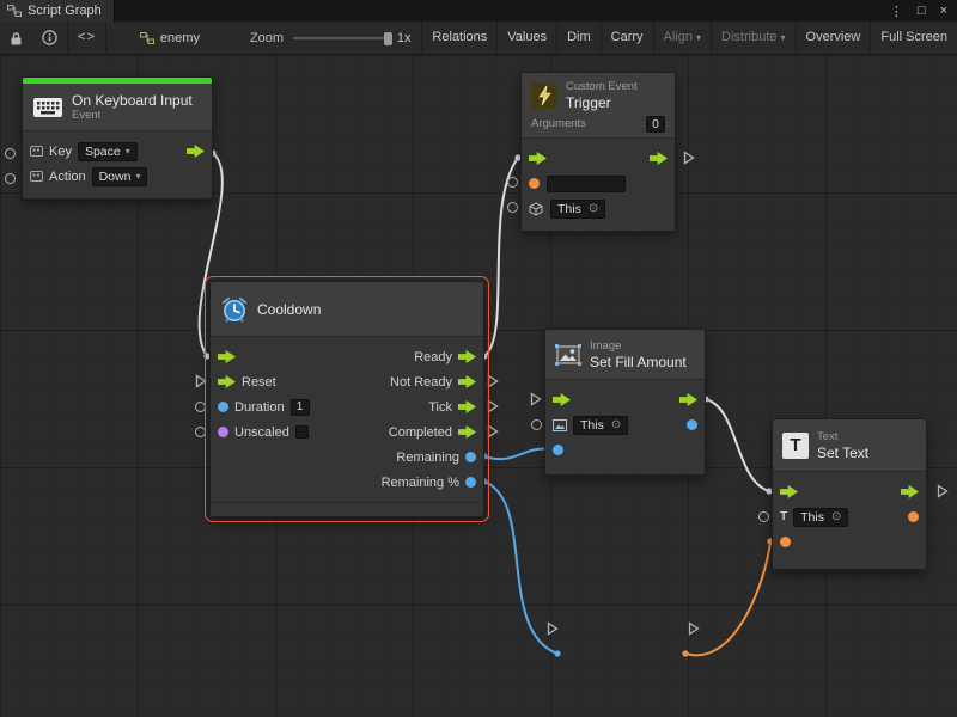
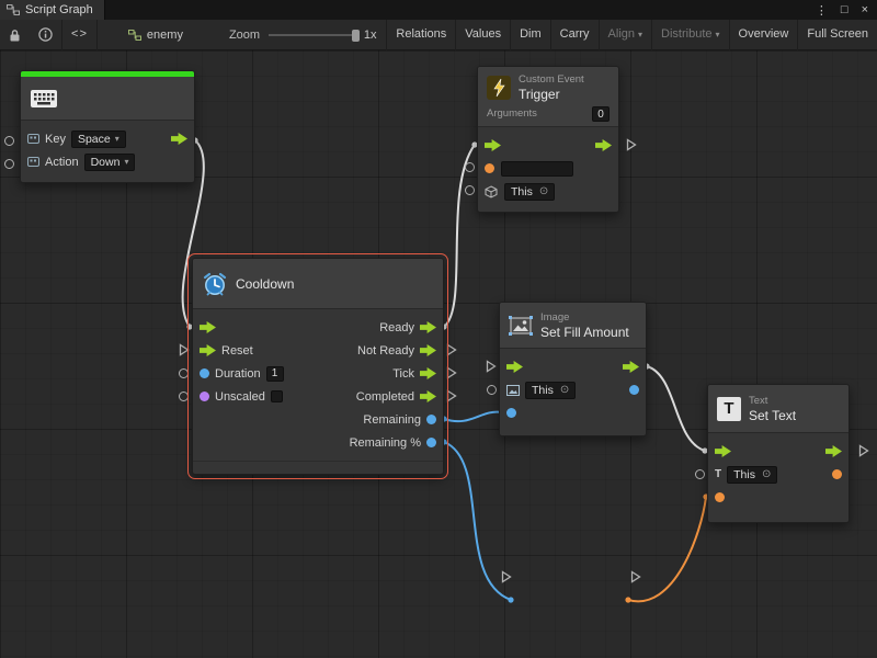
  Script Graph
  ⋮
  □
  ×
  <>
  enemy
  Zoom
  1x
  Relations
  Values
  Dim
  Carry
  Align ▾
  Distribute ▾
  Overview
  Full Screen
- On Keyboard Input
- Event
  Key
  Space
  ▾
  Action
  Down
  ▾
  Custom Event
  Trigger
  Arguments
  0
  This
  ⊙
  Cooldown
  Ready
  Reset
  Not Ready
  Duration
  1
  Tick
  Unscaled
  Completed
  Remaining
  Remaining %
  Image
  Set Fill Amount
  This
  ⊙
  T
  Text
  Set Text
  T
  This
  ⊙
